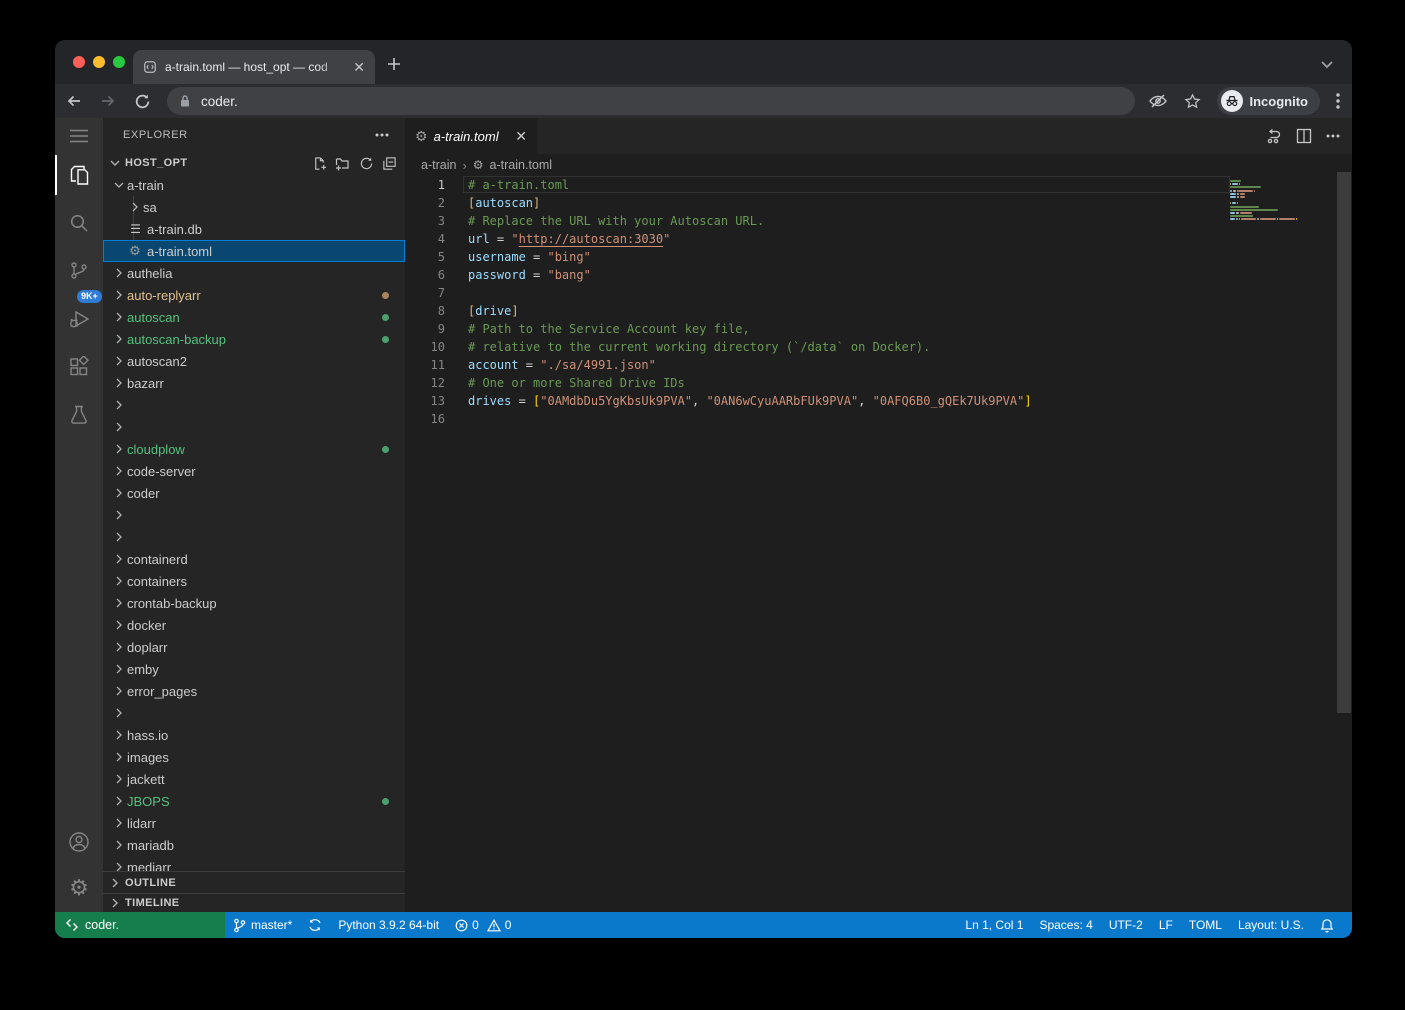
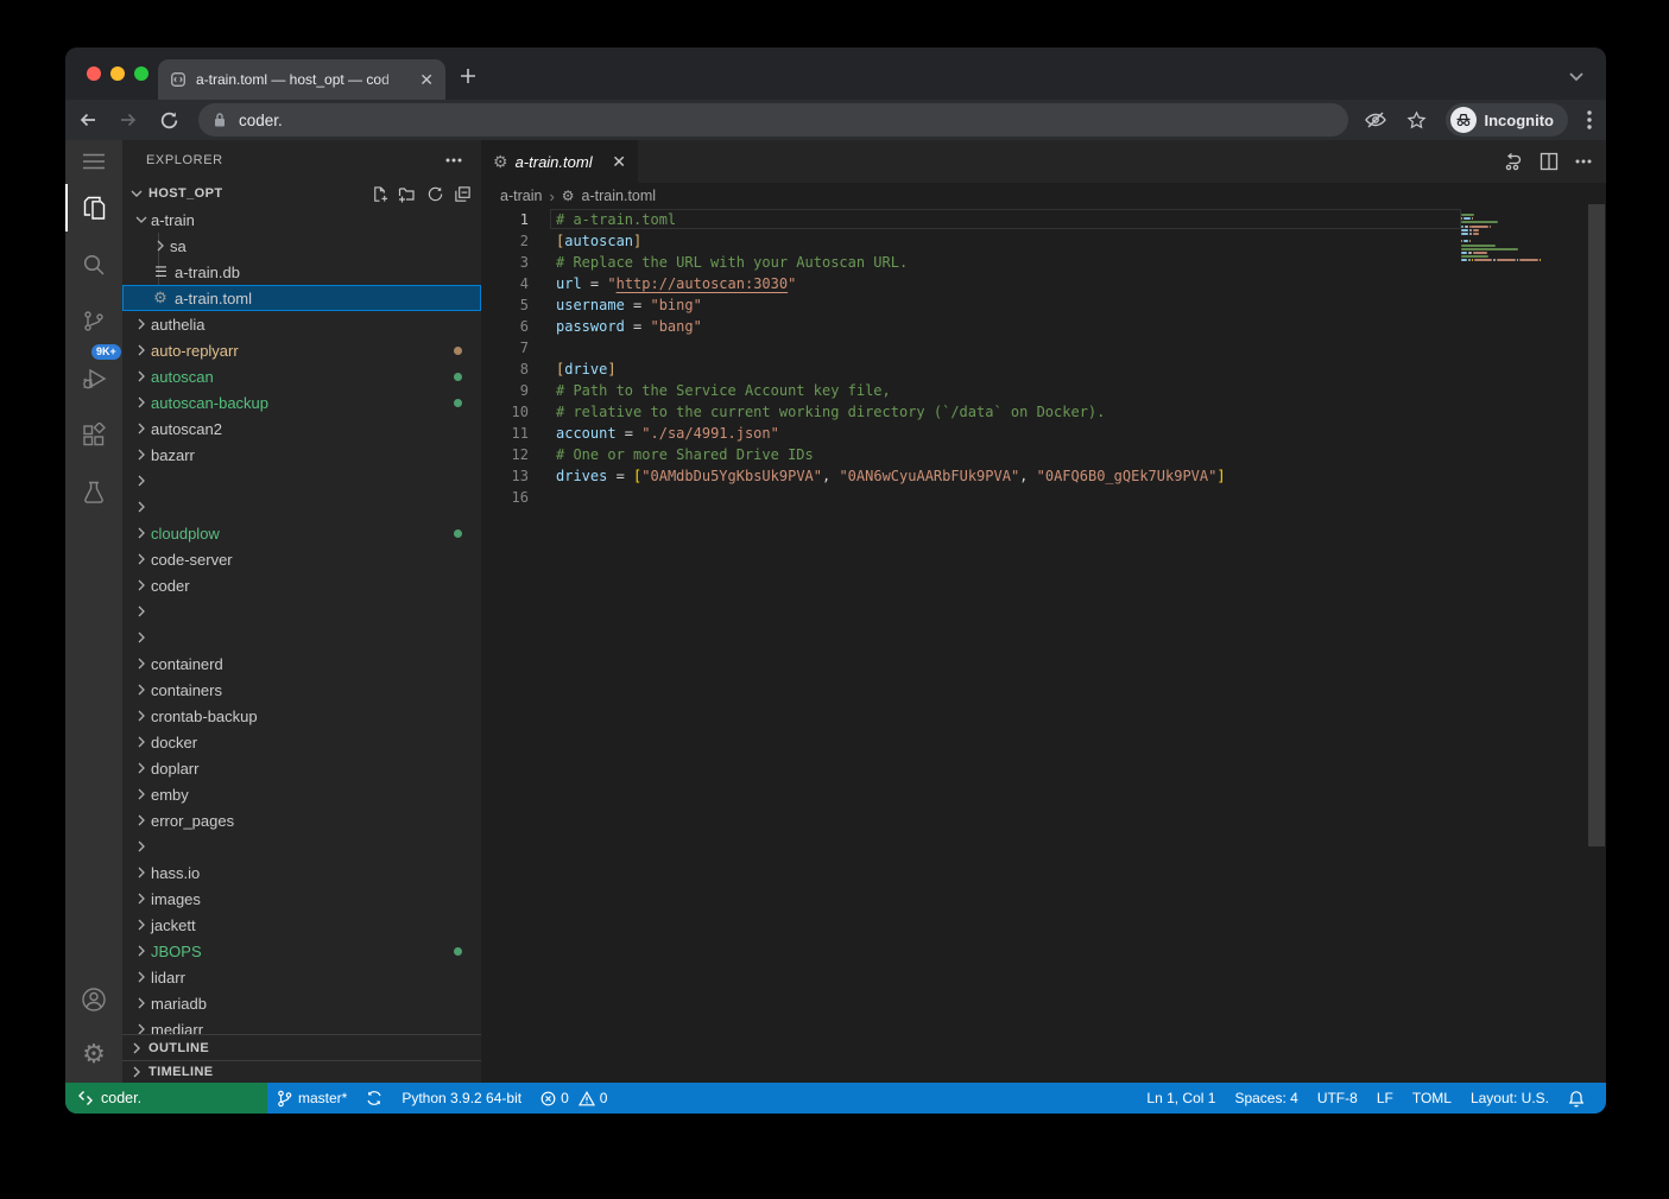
  a-train.toml — host_opt — cod
  ✕
  coder.
  Incognito
  9K+
  ⚙
  EXPLORER
  HOST_OPT
  a-train
  sa
  ☰
  a-train.db
  ⚙
  a-train.toml
  authelia
  auto-replyarr
  autoscan
  autoscan-backup
  autoscan2
  bazarr
  cloudplow
  code-server
  coder
  containerd
  containers
  crontab-backup
  docker
  doplarr
  emby
  error_pages
  hass.io
  images
  jackett
  JBOPS
  lidarr
  mariadb
  mediarr
  OUTLINE
  TIMELINE
  ⚙
  a-train.toml
  ✕
  a-train
  ›
  ⚙
  a-train.toml
  1
  # a-train.toml
  2
  [autoscan]
  3
  # Replace the URL with your Autoscan URL.
  4
  url = "http://autoscan:3030"
  5
  username = "bing"
  6
  password = "bang"
  7
  8
  [drive]
  9
  # Path to the Service Account key file,
  10
  # relative to the current working directory (`/data` on Docker).
  11
  account = "./sa/4991.json"
  12
  # One or more Shared Drive IDs
  13
  drives = ["0AMdbDu5YgKbsUk9PVA", "0AN6wCyuAARbFUk9PVA", "0AFQ6B0_gQEk7Uk9PVA"]
  16
  coder.
  master*
  Python 3.9.2 64-bit
  0
  0
  Ln 1, Col 1
  Spaces: 4
- UTF-2
+ UTF-8
  LF
  TOML
  Layout: U.S.
